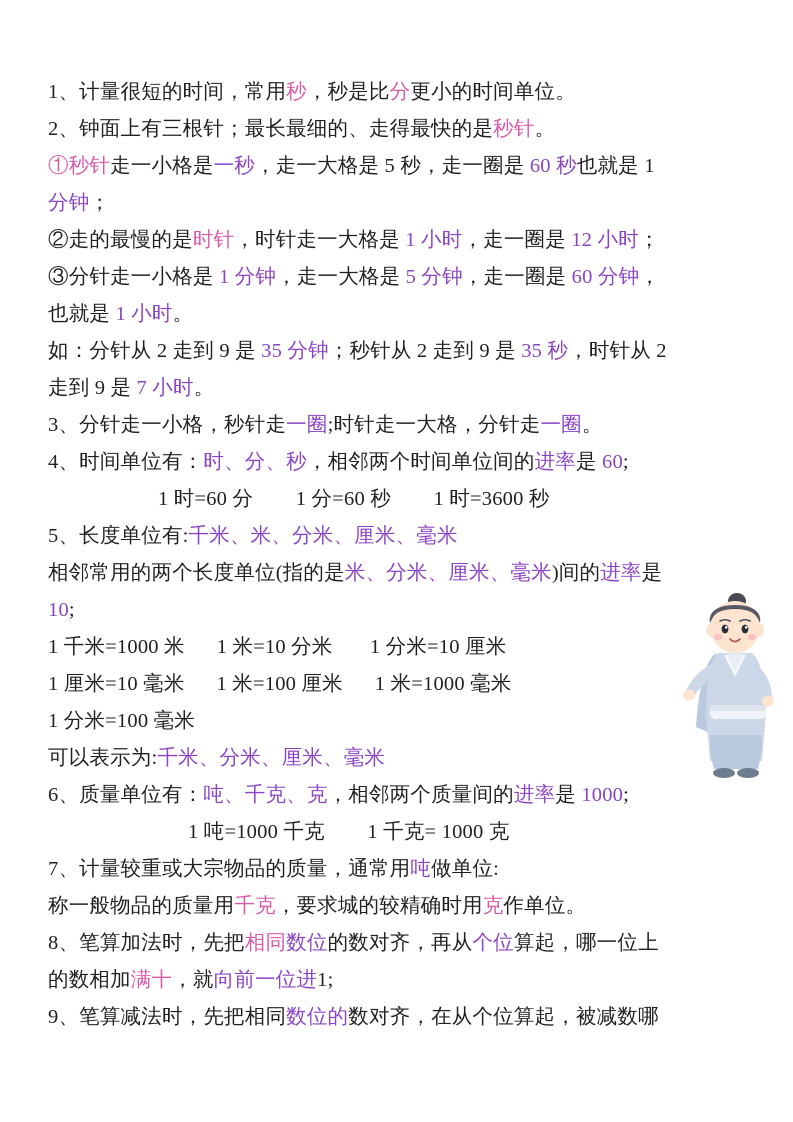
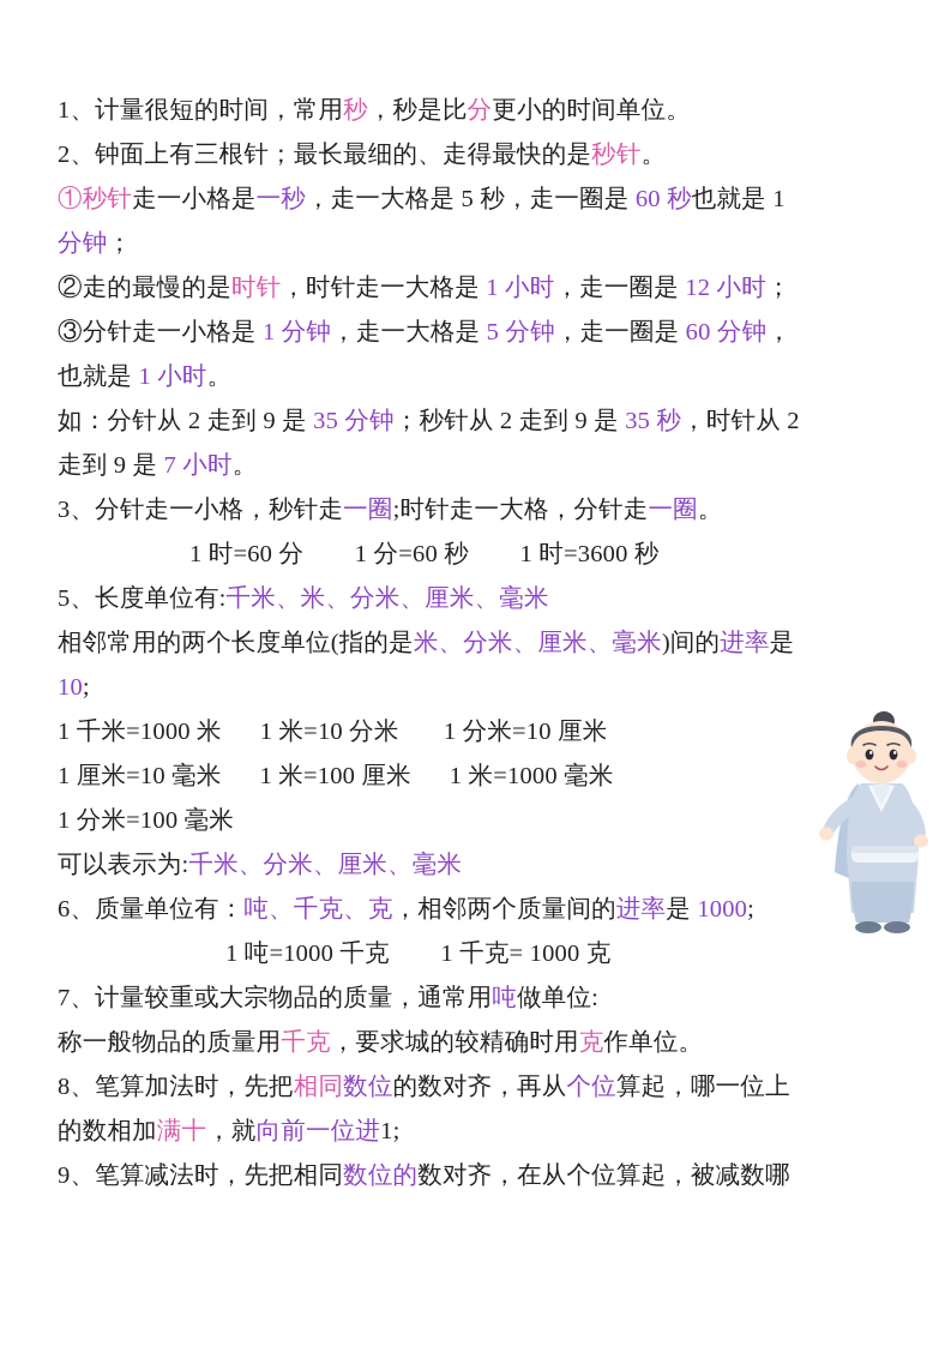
  1、计量很短的时间，常用秒，秒是比分更小的时间单位。
  2、钟面上有三根针；最长最细的、走得最快的是秒针。
  ①秒针走一小格是一秒，走一大格是 5 秒，走一圈是 60 秒也就是 1
  分钟；
  ②走的最慢的是时针，时针走一大格是 1 小时，走一圈是 12 小时；
  ③分针走一小格是 1 分钟，走一大格是 5 分钟，走一圈是 60 分钟，
  也就是 1 小时。
  如：分针从 2 走到 9 是 35 分钟；秒针从 2 走到 9 是 35 秒，时针从 2
  走到 9 是 7 小时。
  3、分针走一小格，秒针走一圈;时针走一大格，分针走一圈。
- 4、时间单位有：时、分、秒，相邻两个时间单位间的进率是 60;
  1 时=60 分 1 分=60 秒 1 时=3600 秒
  5、长度单位有:千米、米、分米、厘米、毫米
  相邻常用的两个长度单位(指的是米、分米、厘米、毫米)间的进率是
  10;
  1 千米=1000 米 1 米=10 分米 1 分米=10 厘米
  1 厘米=10 毫米 1 米=100 厘米 1 米=1000 毫米
  1 分米=100 毫米
  可以表示为:千米、分米、厘米、毫米
  6、质量单位有：吨、千克、克，相邻两个质量间的进率是 1000;
  1 吨=1000 千克 1 千克= 1000 克
  7、计量较重或大宗物品的质量，通常用吨做单位:
  称一般物品的质量用千克，要求城的较精确时用克作单位。
  8、笔算加法时，先把相同数位的数对齐，再从个位算起，哪一位上
  的数相加满十，就向前一位进1;
  9、笔算减法时，先把相同数位的数对齐，在从个位算起，被减数哪
